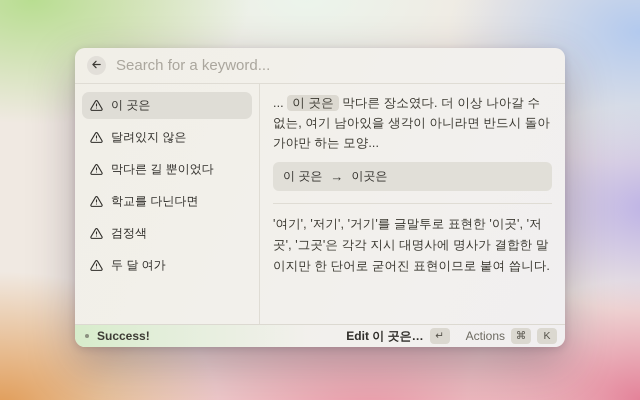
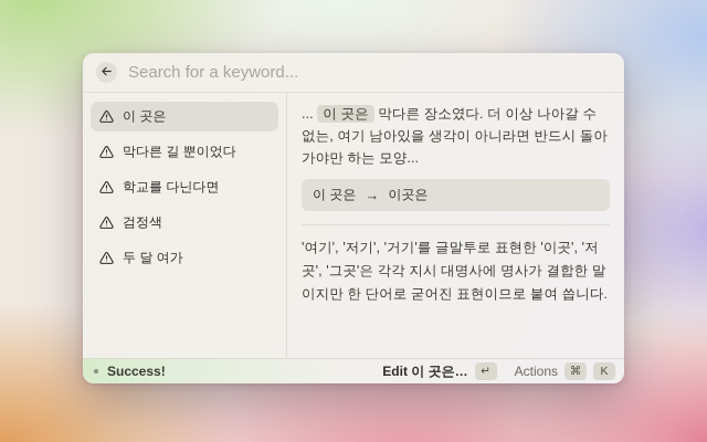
  Search for a keyword...
  이 곳은
- 달려있지 않은
  막다른 길 뿐이었다
  학교를 다닌다면
  검정색
  두 달 여가
  ... 이 곳은 막다른 장소였다. 더 이상 나아갈 수 없는, 여기 남아있을 생각이 아니라면 반드시 돌아가야만 하는 모양...
  이 곳은
  →
  이곳은
  '여기', '저기', '거기'를 글말투로 표현한 '이곳', '저곳', '그곳'은 각각 지시 대명사에 명사가 결합한 말이지만 한 단어로 굳어진 표현이므로 붙여 씁니다.
  Success!
  Edit 이 곳은…
  ↵
  Actions
  ⌘
  K
